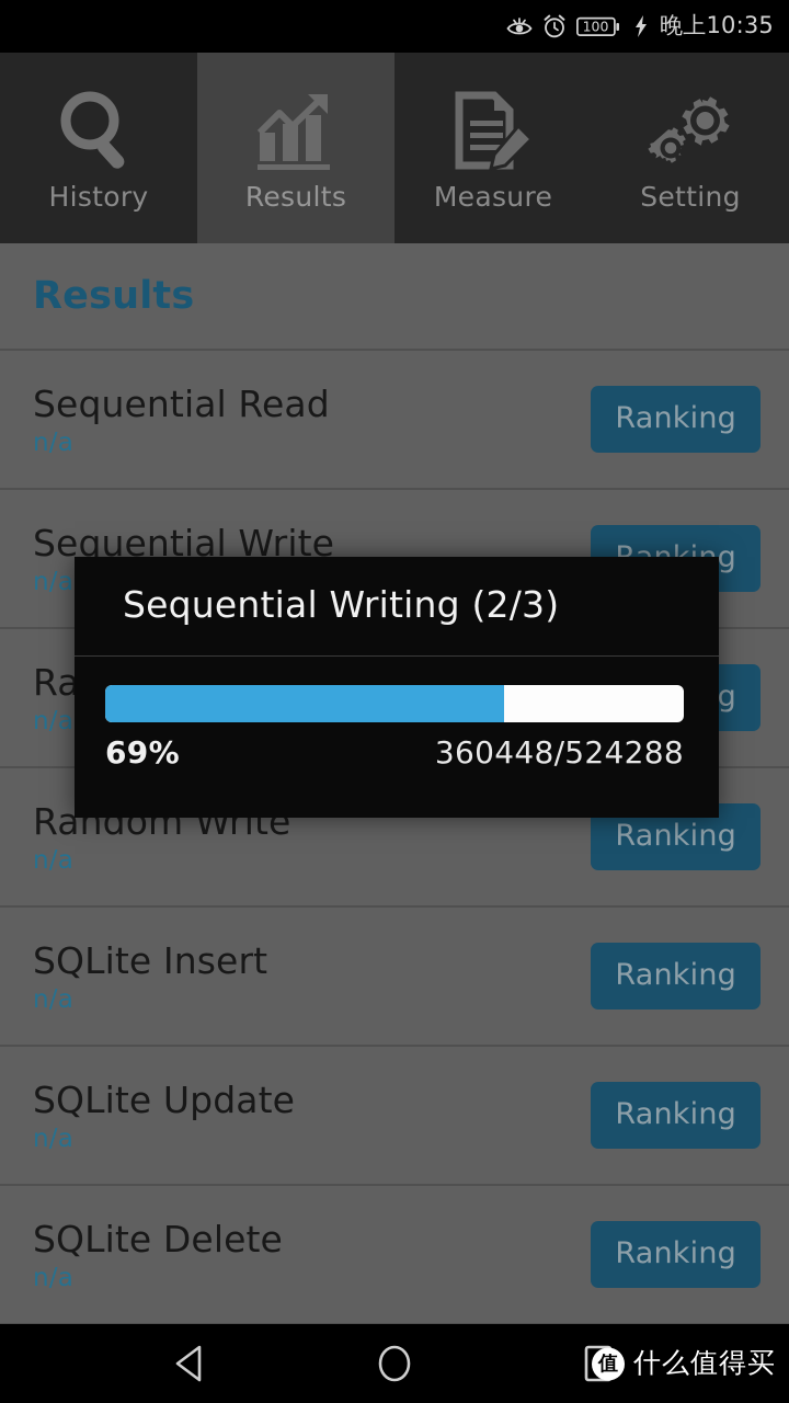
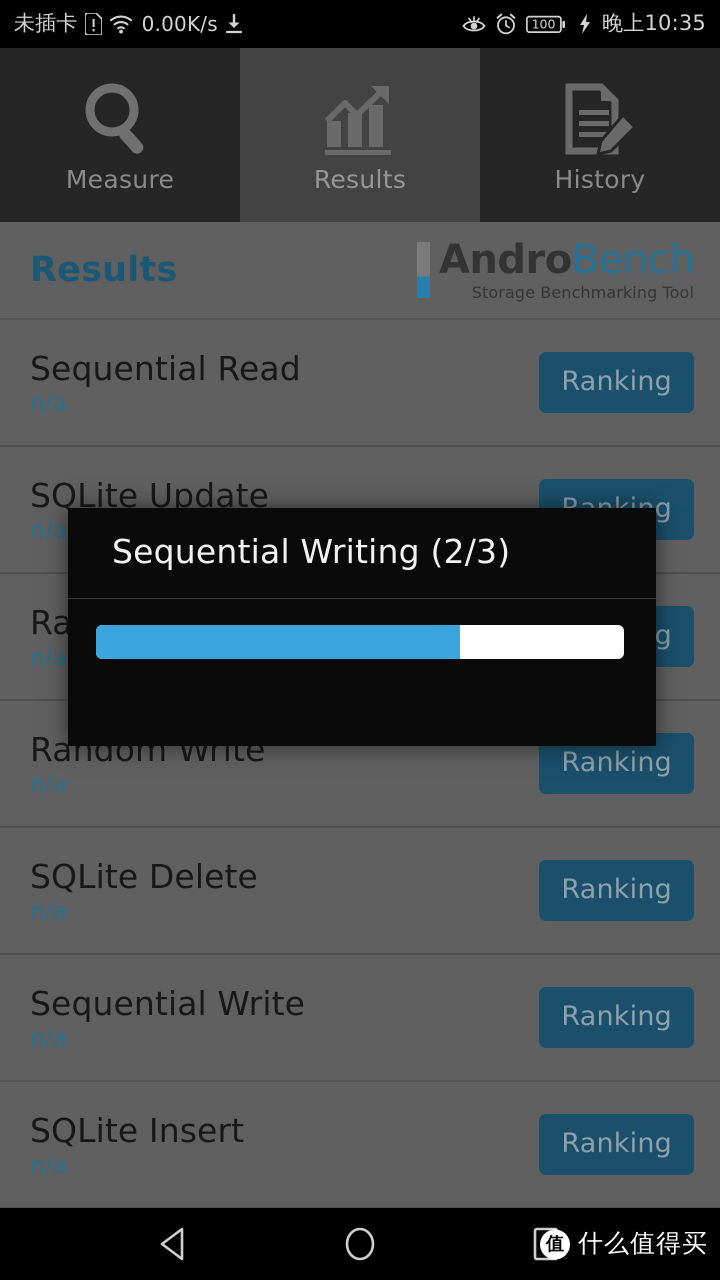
+ 未插卡
+ 0.00K/s
  100
  晚上10:35
- History
+ Measure
  Results
- Measure
+ History
- Setting
  Results
+ AndroBench
+ Storage Benchmarking Tool
  Sequential Read
  n/a
  Ranking
- Sequential Write
+ SQLite Update
  n/a
  n/a
  Random Write
  n/a
  Ranking
- SQLite Insert
+ SQLite Delete
  n/a
  Ranking
- SQLite Update
+ Sequential Write
  n/a
  Ranking
- SQLite Delete
+ SQLite Insert
  n/a
  Ranking
  Sequential Writing (2/3)
- 69%
- 360448/524288
  值
  什么值得买
